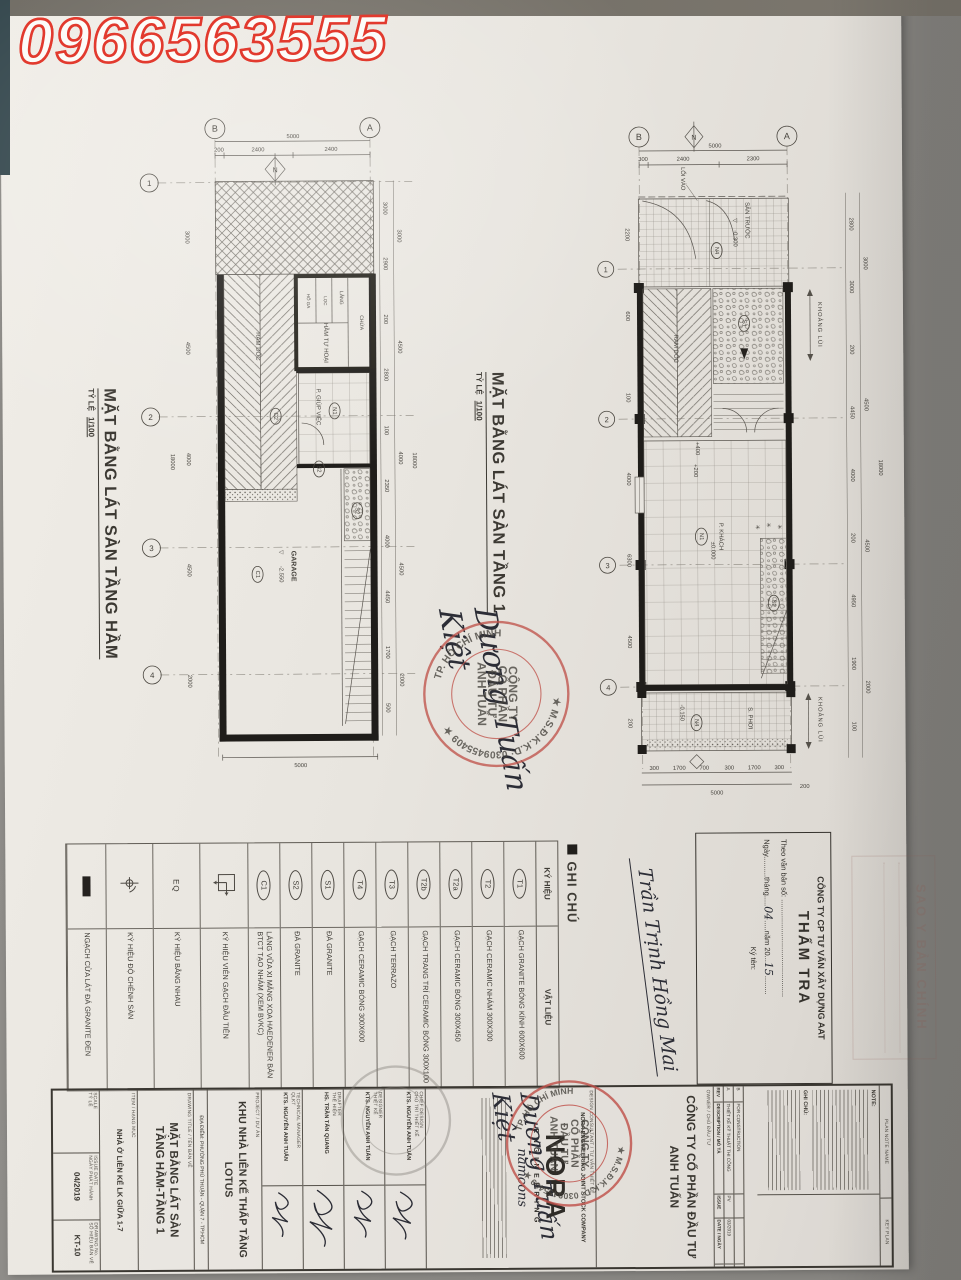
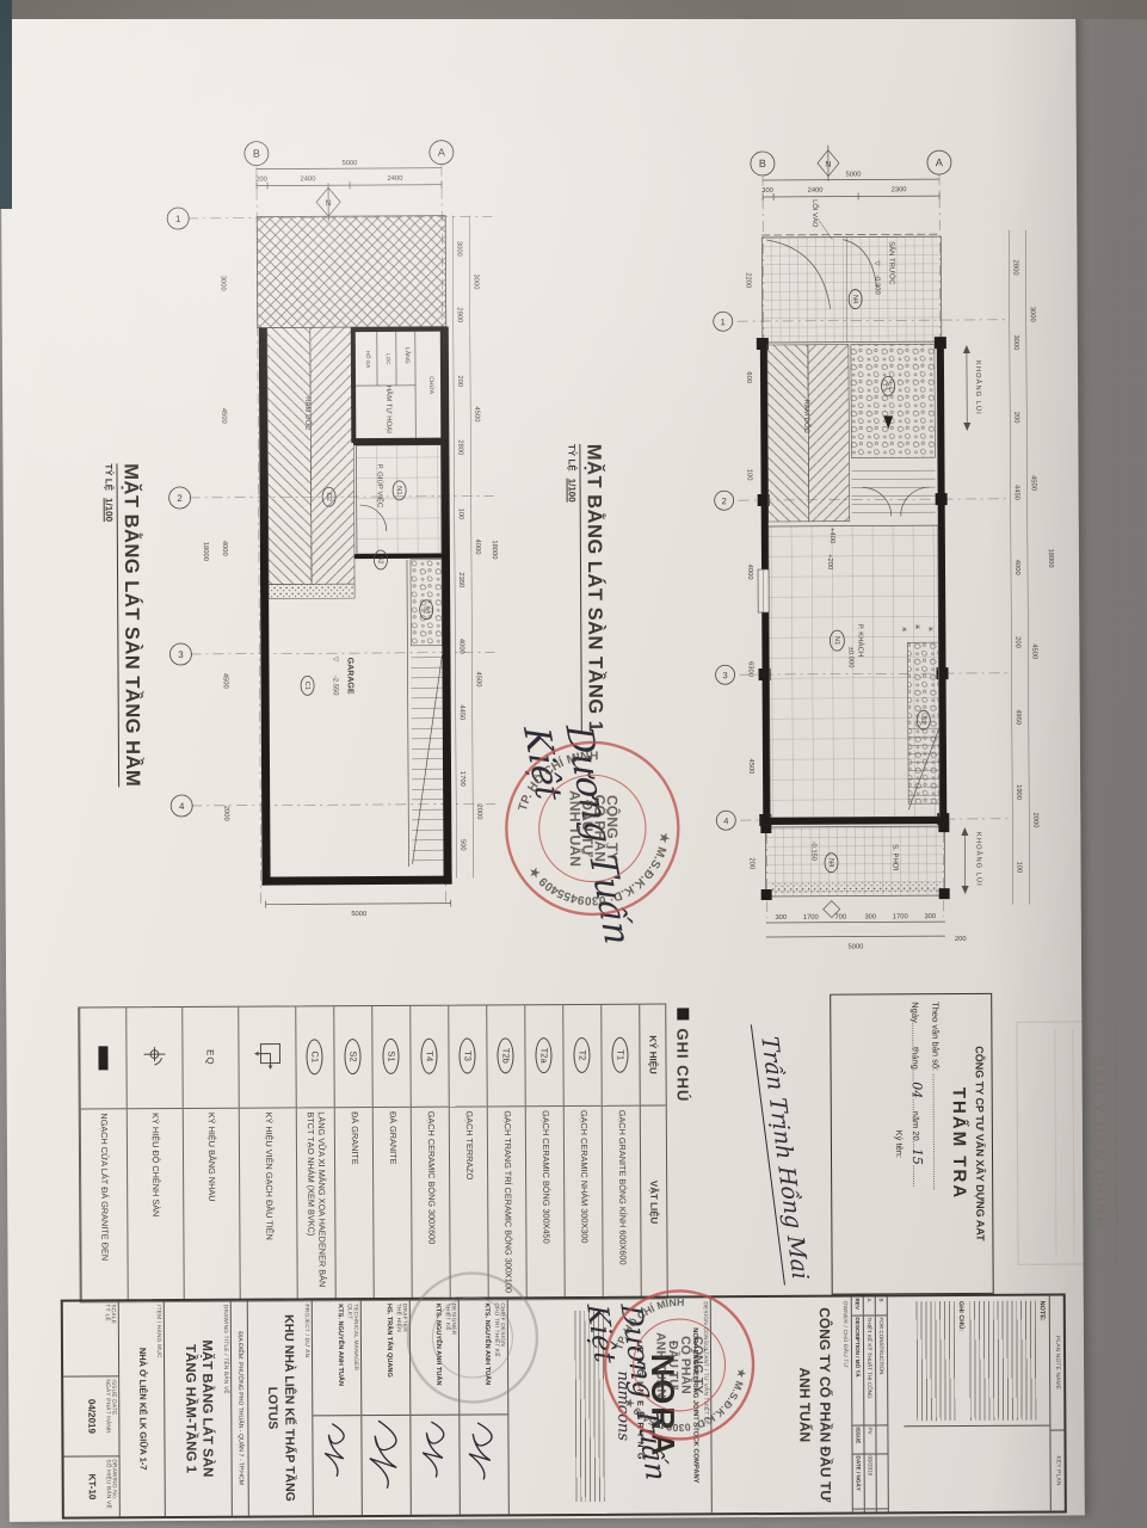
- 0966563555
